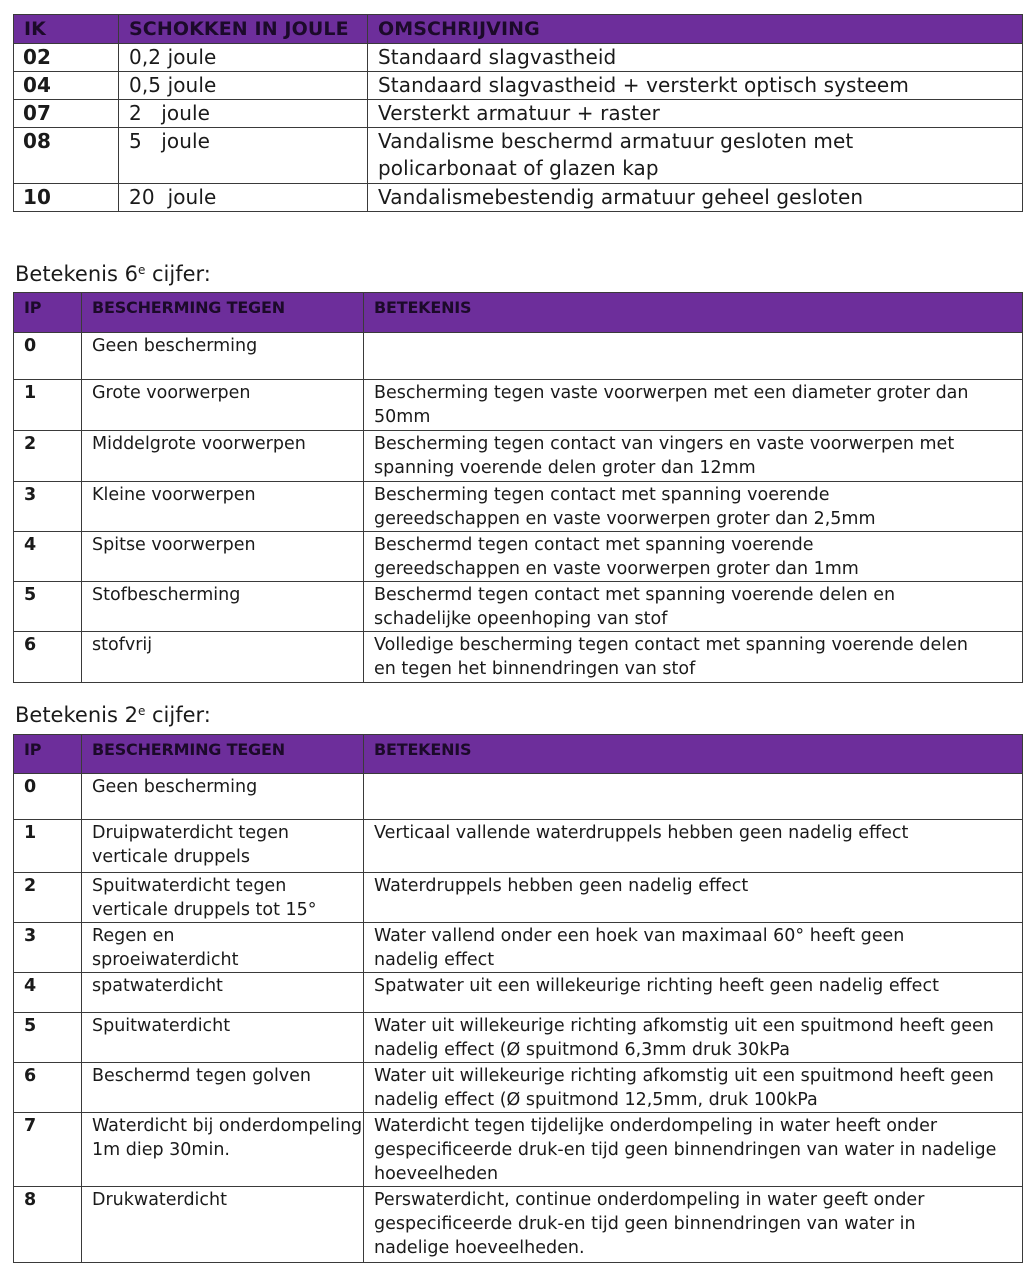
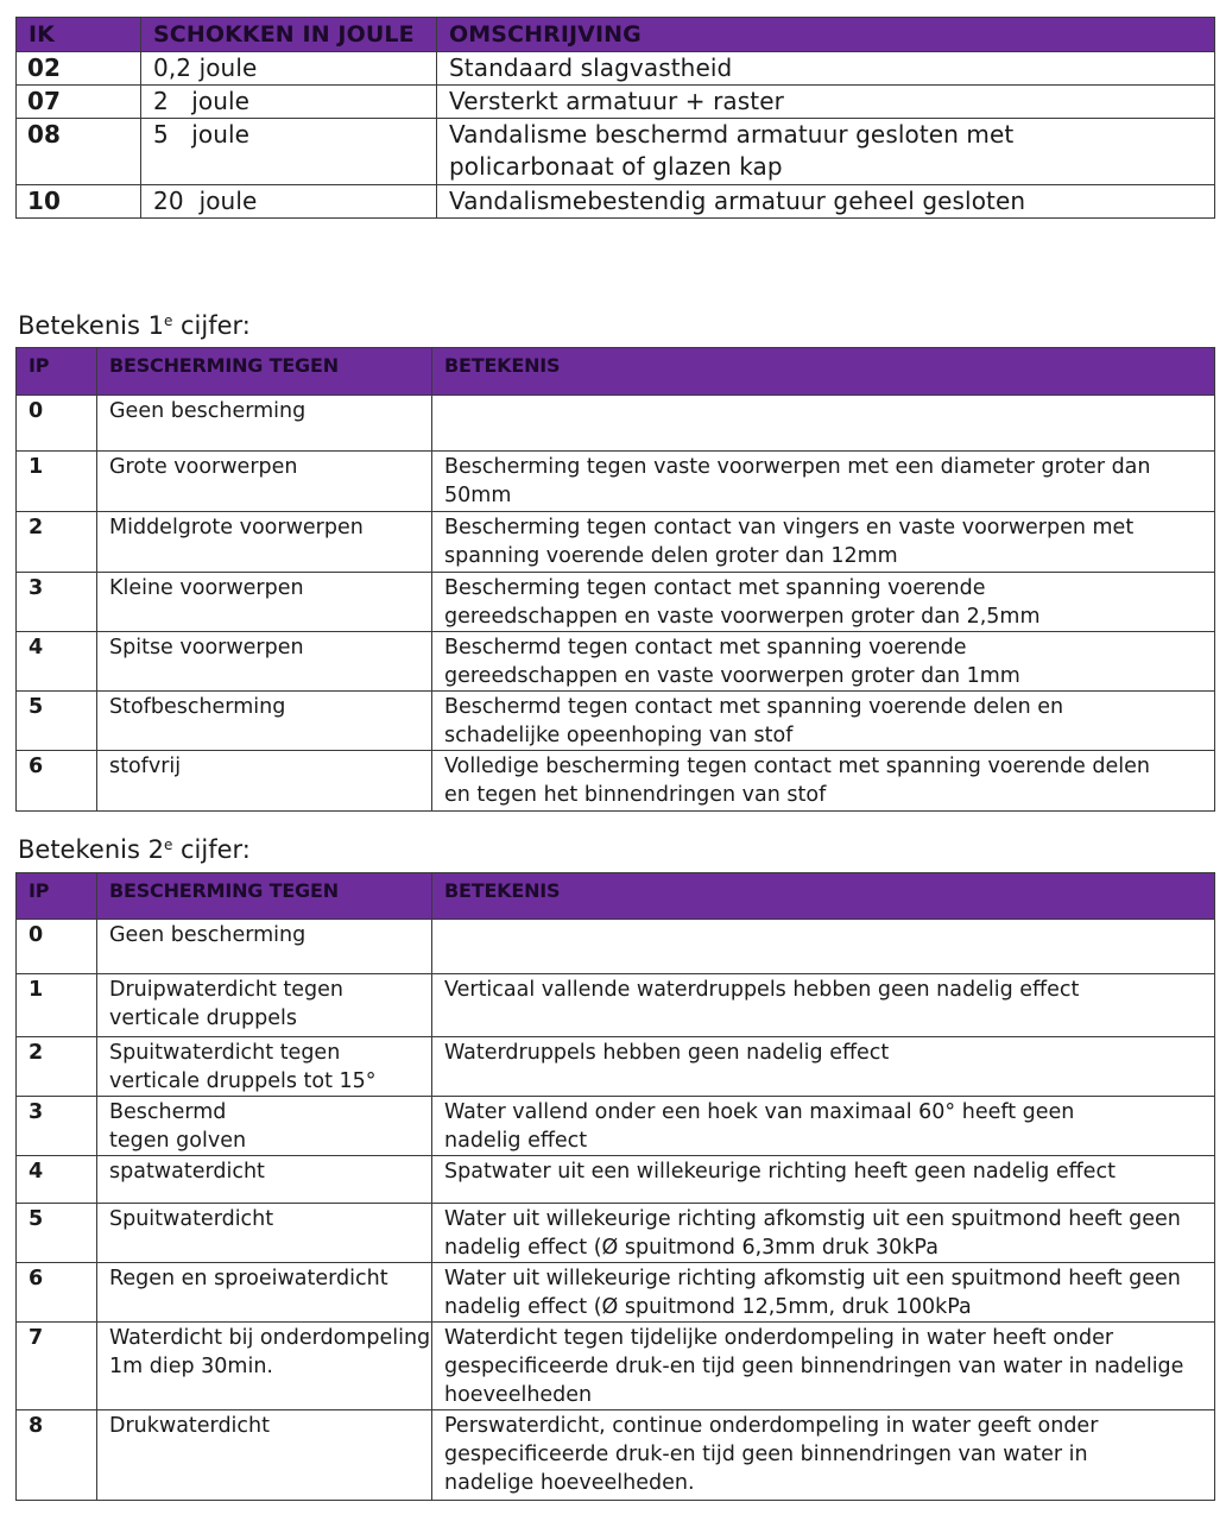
  IK	SCHOKKEN IN JOULE	OMSCHRIJVING
  02	0,2 joule	Standaard slagvastheid
- 04	0,5 joule	Standaard slagvastheid + versterkt optisch systeem
  07	2 joule	Versterkt armatuur + raster
  08	5 joule	Vandalisme beschermd armatuur gesloten met policarbonaat of glazen kap
  10	20 joule	Vandalismebestendig armatuur geheel gesloten
- Betekenis 6e cijfer:
+ Betekenis 1e cijfer:
  IP	BESCHERMING TEGEN	BETEKENIS
  0	Geen bescherming
  1	Grote voorwerpen	Bescherming tegen vaste voorwerpen met een diameter groter dan 50mm
  2	Middelgrote voorwerpen	Bescherming tegen contact van vingers en vaste voorwerpen met spanning voerende delen groter dan 12mm
  3	Kleine voorwerpen	Bescherming tegen contact met spanning voerende gereedschappen en vaste voorwerpen groter dan 2,5mm
  4	Spitse voorwerpen	Beschermd tegen contact met spanning voerende gereedschappen en vaste voorwerpen groter dan 1mm
  5	Stofbescherming	Beschermd tegen contact met spanning voerende delen en schadelijke opeenhoping van stof
  6	stofvrij	Volledige bescherming tegen contact met spanning voerende delen en tegen het binnendringen van stof
  Betekenis 2e cijfer:
  IP	BESCHERMING TEGEN	BETEKENIS
  0	Geen bescherming
  1	Druipwaterdicht tegen verticale druppels	Verticaal vallende waterdruppels hebben geen nadelig effect
  2	Spuitwaterdicht tegen verticale druppels tot 15°	Waterdruppels hebben geen nadelig effect
- 3	Regen en sproeiwaterdicht	Water vallend onder een hoek van maximaal 60° heeft geen nadelig effect
+ 3	Beschermd tegen golven	Water vallend onder een hoek van maximaal 60° heeft geen nadelig effect
  4	spatwaterdicht	Spatwater uit een willekeurige richting heeft geen nadelig effect
  5	Spuitwaterdicht	Water uit willekeurige richting afkomstig uit een spuitmond heeft geen nadelig effect (Ø spuitmond 6,3mm druk 30kPa
- 6	Beschermd tegen golven	Water uit willekeurige richting afkomstig uit een spuitmond heeft geen nadelig effect (Ø spuitmond 12,5mm, druk 100kPa
+ 6	Regen en sproeiwaterdicht	Water uit willekeurige richting afkomstig uit een spuitmond heeft geen nadelig effect (Ø spuitmond 12,5mm, druk 100kPa
  7	Waterdicht bij onderdompeling 1m diep 30min.	Waterdicht tegen tijdelijke onderdompeling in water heeft onder gespecificeerde druk-en tijd geen binnendringen van water in nadelige hoeveelheden
  8	Drukwaterdicht	Perswaterdicht, continue onderdompeling in water geeft onder gespecificeerde druk-en tijd geen binnendringen van water in nadelige hoeveelheden.
